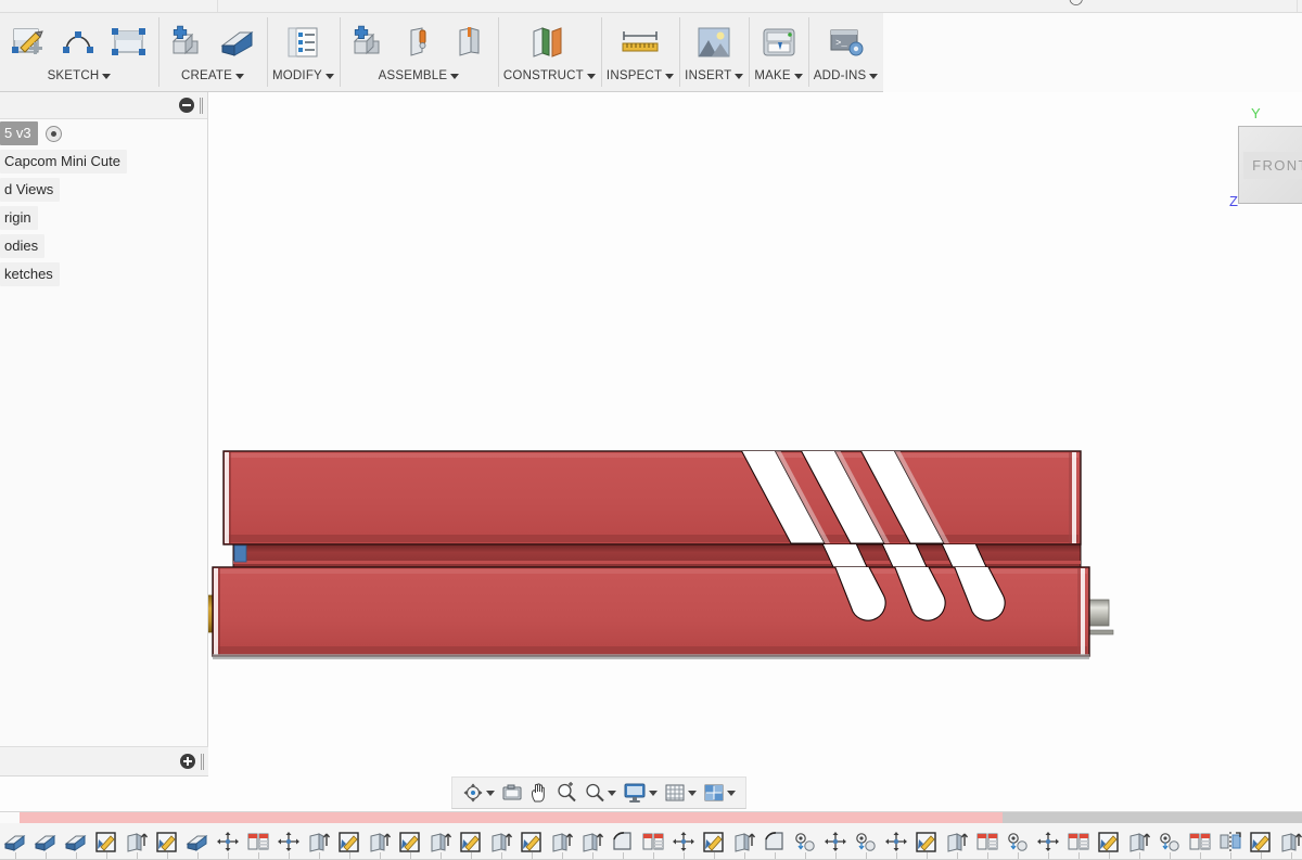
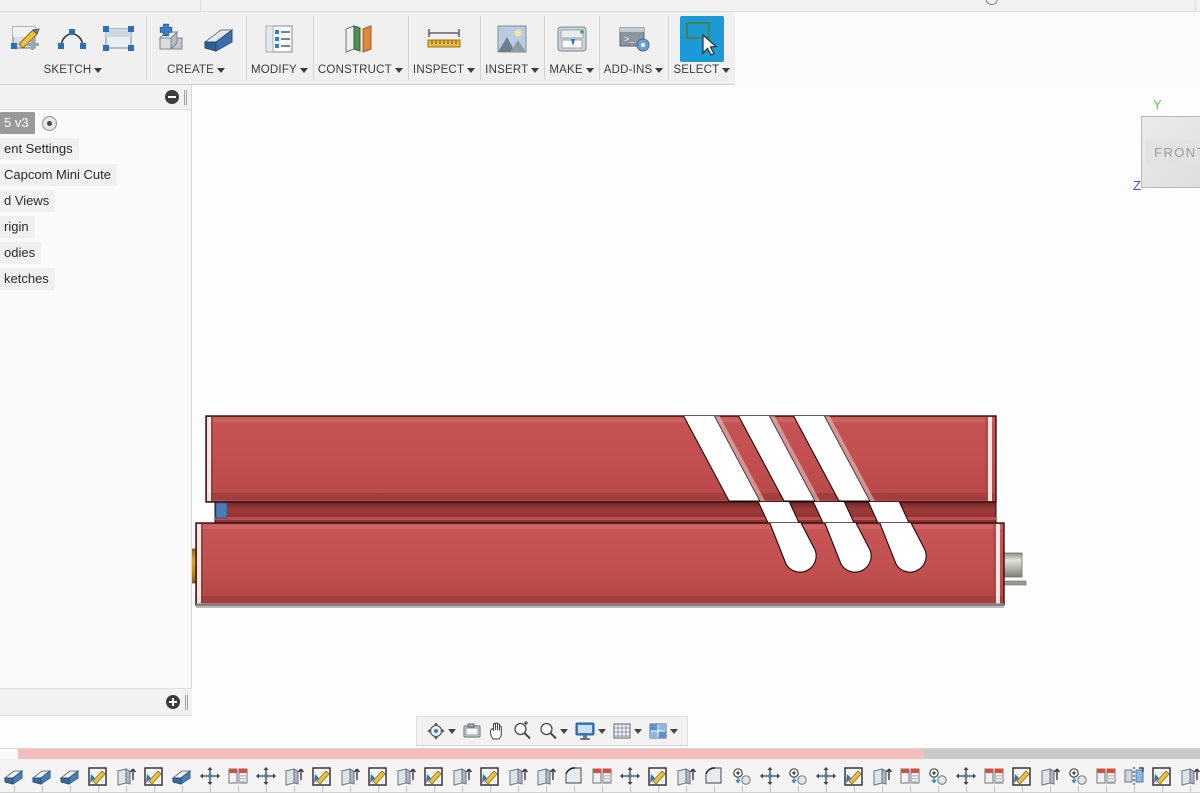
  SKETCH
  CREATE
  MODIFY
- ASSEMBLE
  CONSTRUCT
  INSPECT
  INSERT
  MAKE
  >_
  ADD-INS
+ SELECT
  FRON
  Y
  Z
  5 v3
+ ent Settings
  Capcom Mini Cute
  d Views
  rigin
  odies
  ketches
